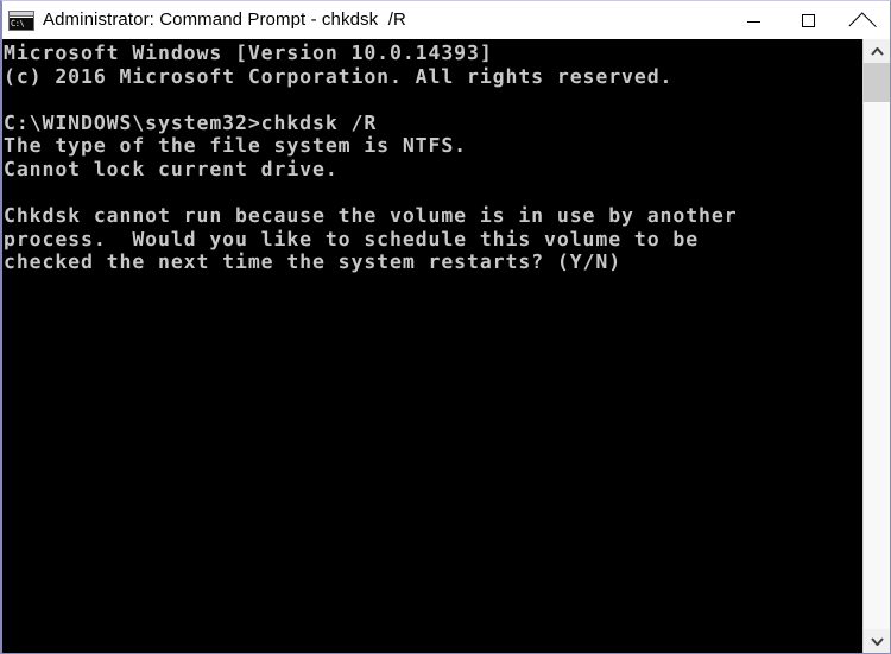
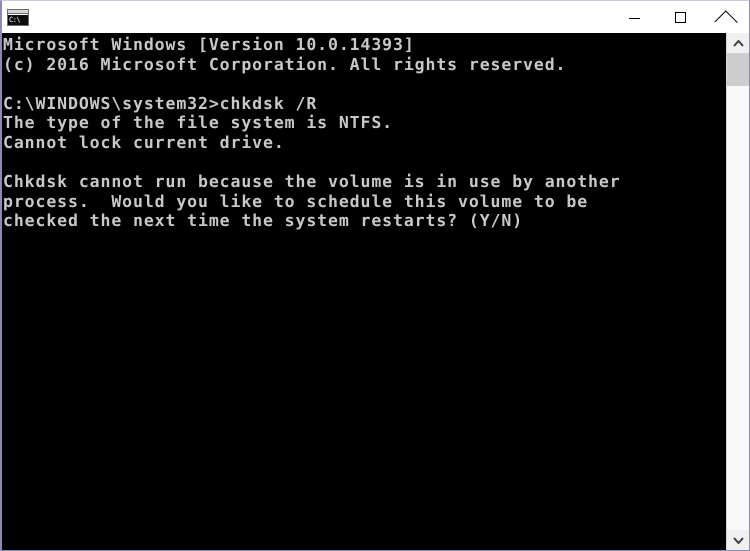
  C:\
- Administrator: Command Prompt - chkdsk /R
  Microsoft Windows [Version 10.0.14393]
  (c) 2016 Microsoft Corporation. All rights reserved.
  C:\WINDOWS\system32>chkdsk /R
  The type of the file system is NTFS.
  Cannot lock current drive.
  Chkdsk cannot run because the volume is in use by another
  process. Would you like to schedule this volume to be
  checked the next time the system restarts? (Y/N)
